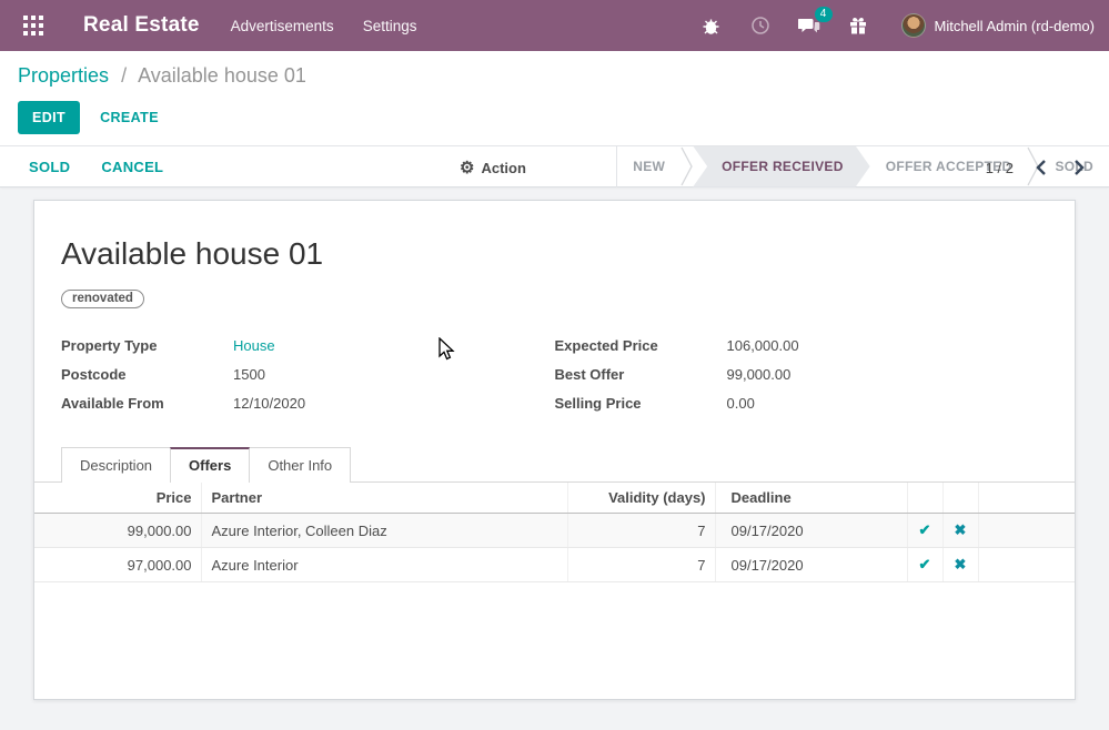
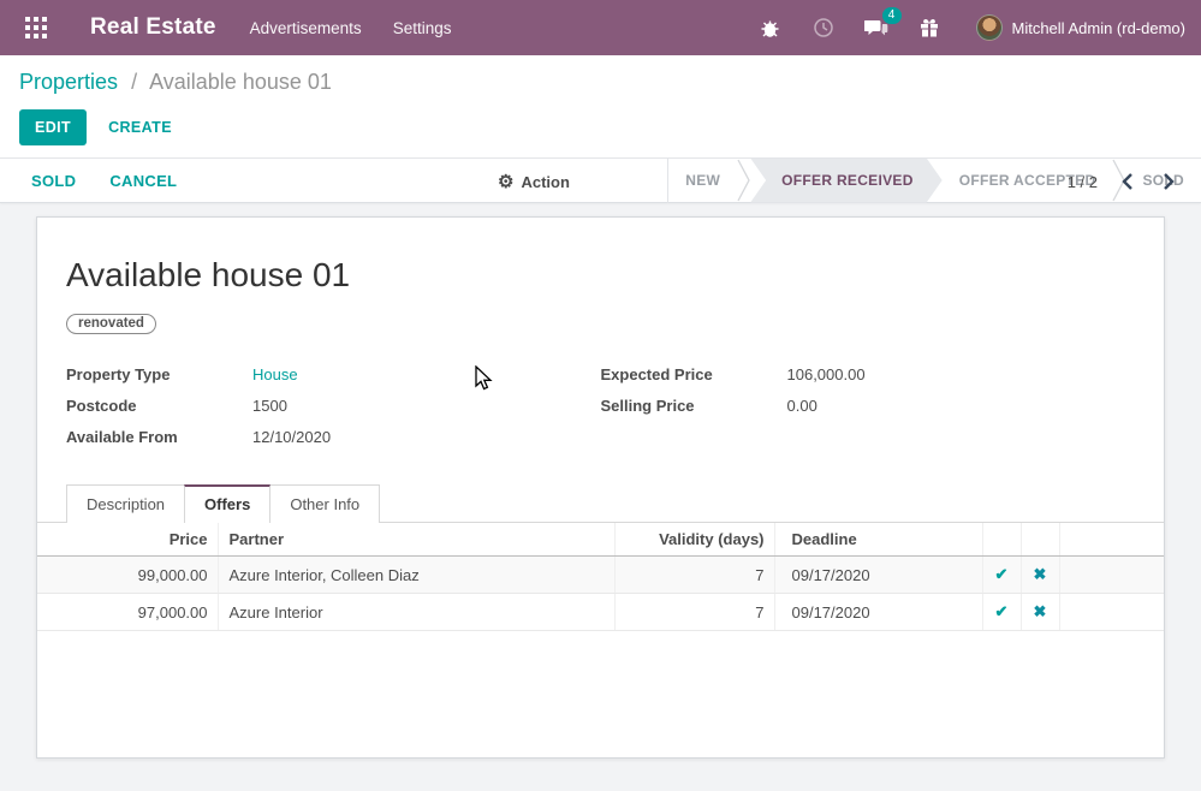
  Real Estate
  Advertisements
  Settings
  4
  Mitchell Admin (rd-demo)
  Properties / Available house 01
  EDIT
  CREATE
  ⚙
  Action
  1 / 2
  SOLD
  CANCEL
  NEW
  OFFER RECEIVED
  OFFER ACCEPTED
  SOLD
  Available house 01
  renovated
  Property Type
  House
  Postcode
  1500
  Available From
  12/10/2020
  Expected Price
  106,000.00
- Best Offer
- 99,000.00
  Selling Price
  0.00
  Description
  Offers
  Other Info
  Price	Partner	Validity (days)	Deadline
  99,000.00	Azure Interior, Colleen Diaz	7	09/17/2020	✔	✖
  97,000.00	Azure Interior	7	09/17/2020	✔	✖
